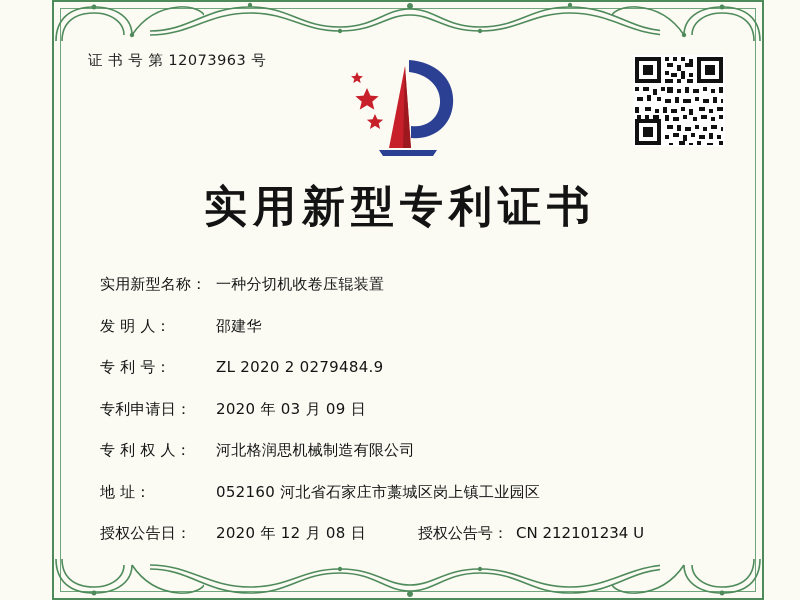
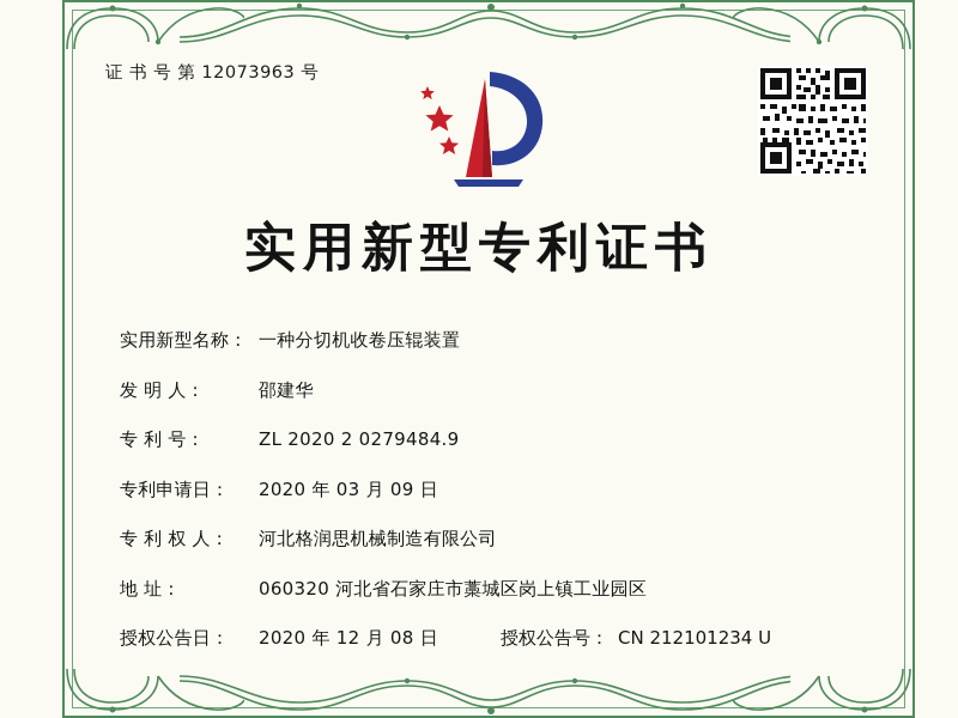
  证 书 号 第 12073963 号
  实用新型专利证书
  实用新型名称：
  一种分切机收卷压辊装置
  发 明 人：
  邵建华
  专 利 号：
  ZL 2020 2 0279484.9
  专利申请日：
  2020 年 03 月 09 日
  专 利 权 人：
  河北格润思机械制造有限公司
  地 址：
- 052160 河北省石家庄市藁城区岗上镇工业园区
+ 060320 河北省石家庄市藁城区岗上镇工业园区
  授权公告日：
  2020 年 12 月 08 日
  授权公告号：
  CN 212101234 U
